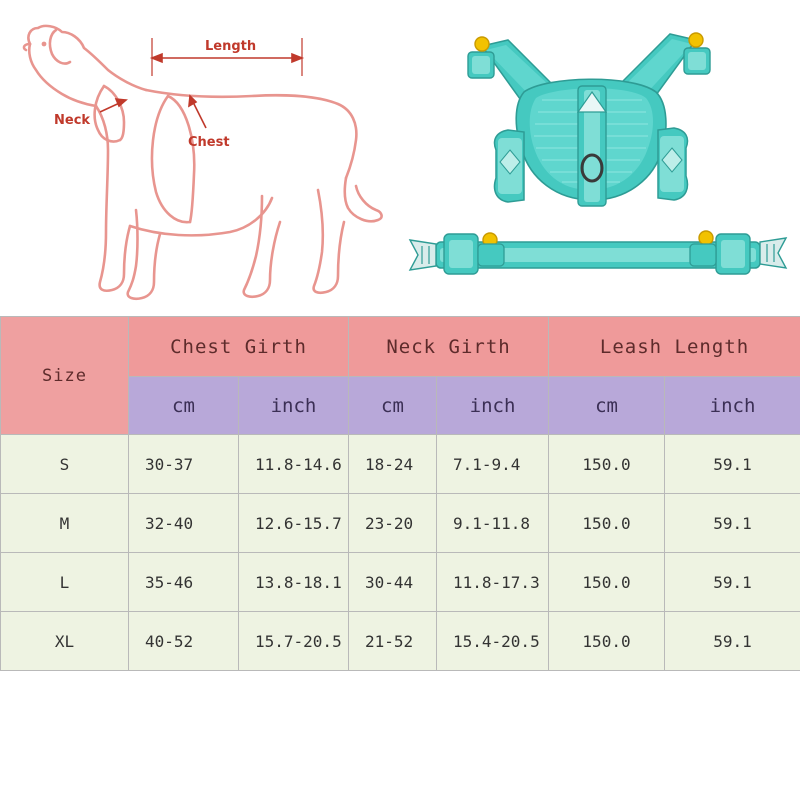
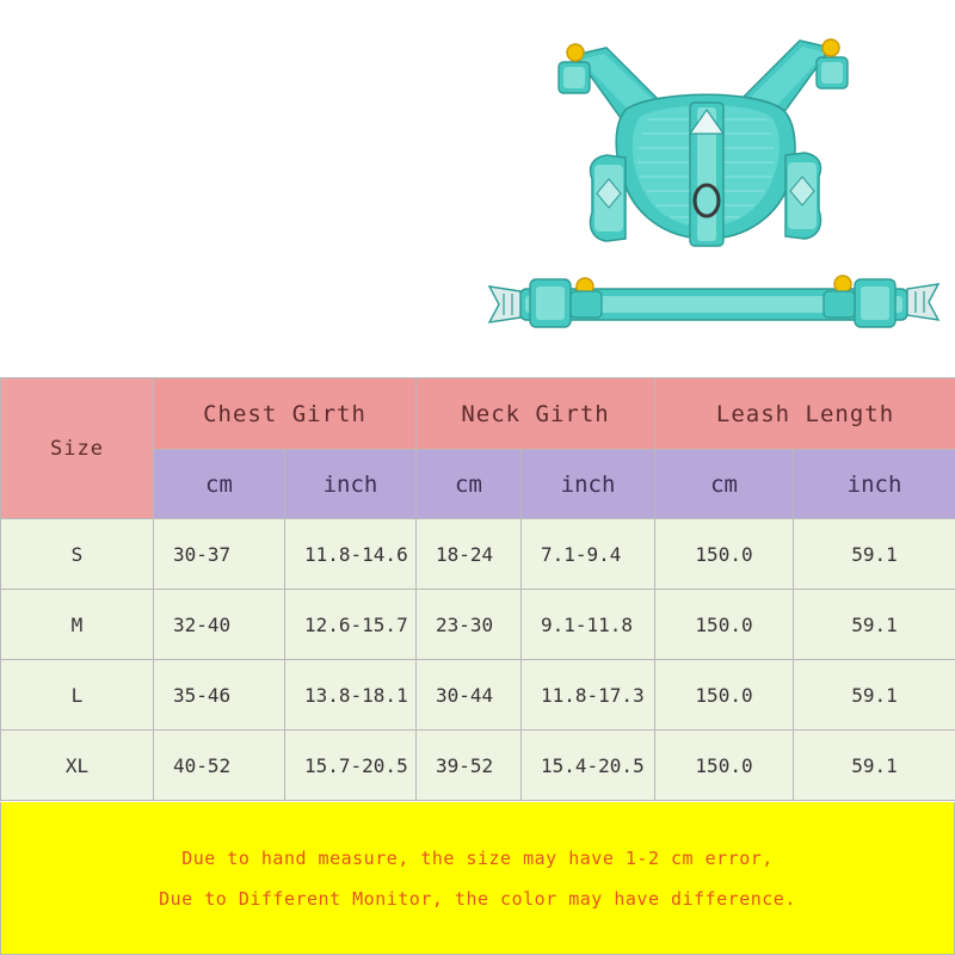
- Length
- Neck
- Chest
  Size	Chest Girth	Neck Girth	Leash Length
  cm	inch	cm	inch	cm	inch
  S	30-37	11.8-14.6	18-24	7.1-9.4	150.0	59.1
- M	32-40	12.6-15.7	23-20	9.1-11.8	150.0	59.1
+ M	32-40	12.6-15.7	23-30	9.1-11.8	150.0	59.1
  L	35-46	13.8-18.1	30-44	11.8-17.3	150.0	59.1
- XL	40-52	15.7-20.5	21-52	15.4-20.5	150.0	59.1
+ XL	40-52	15.7-20.5	39-52	15.4-20.5	150.0	59.1
+ Due to hand measure, the size may have 1-2 cm error,
+ Due to Different Monitor, the color may have difference.
